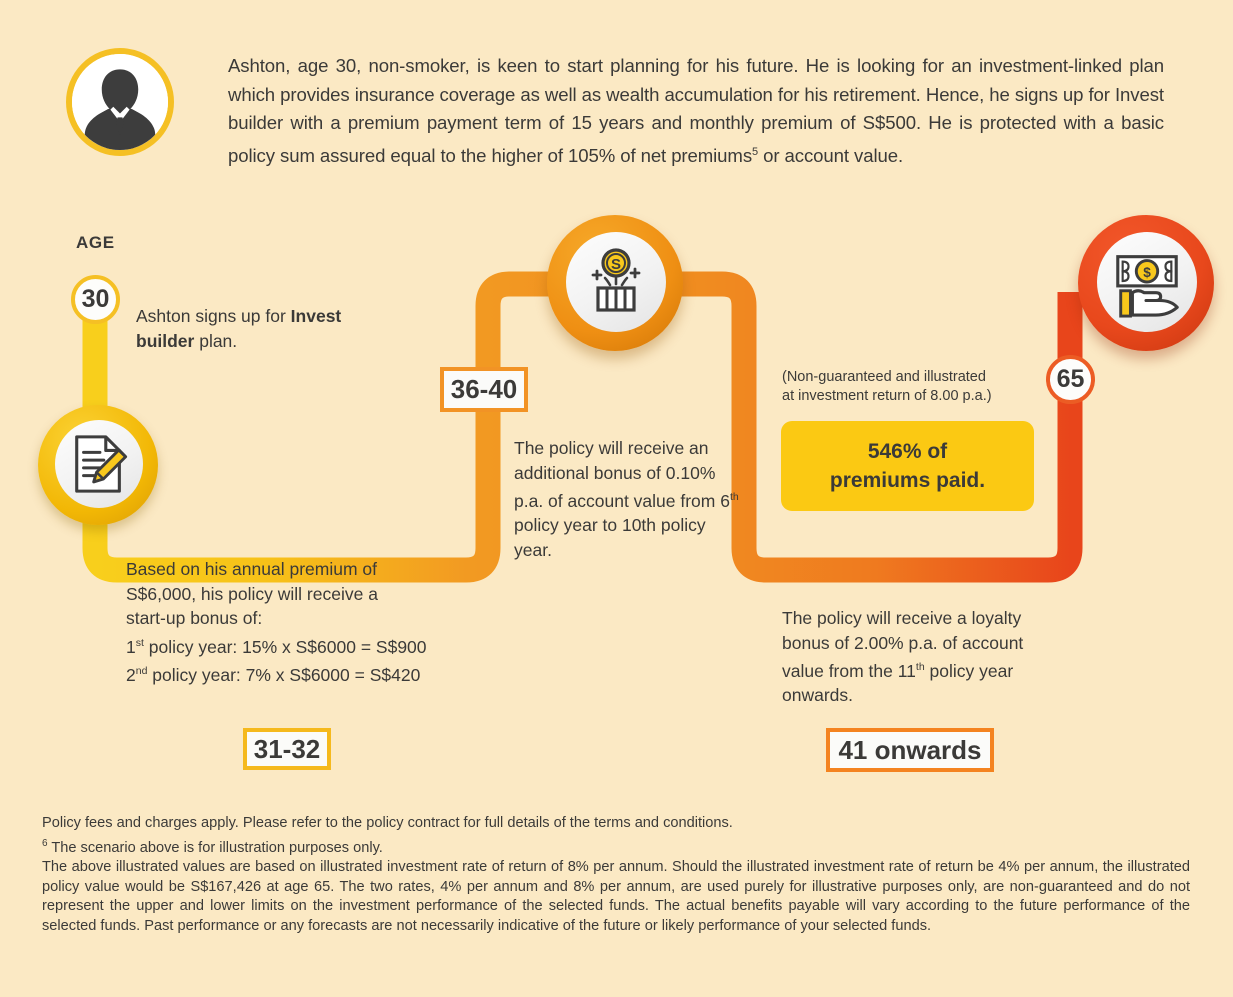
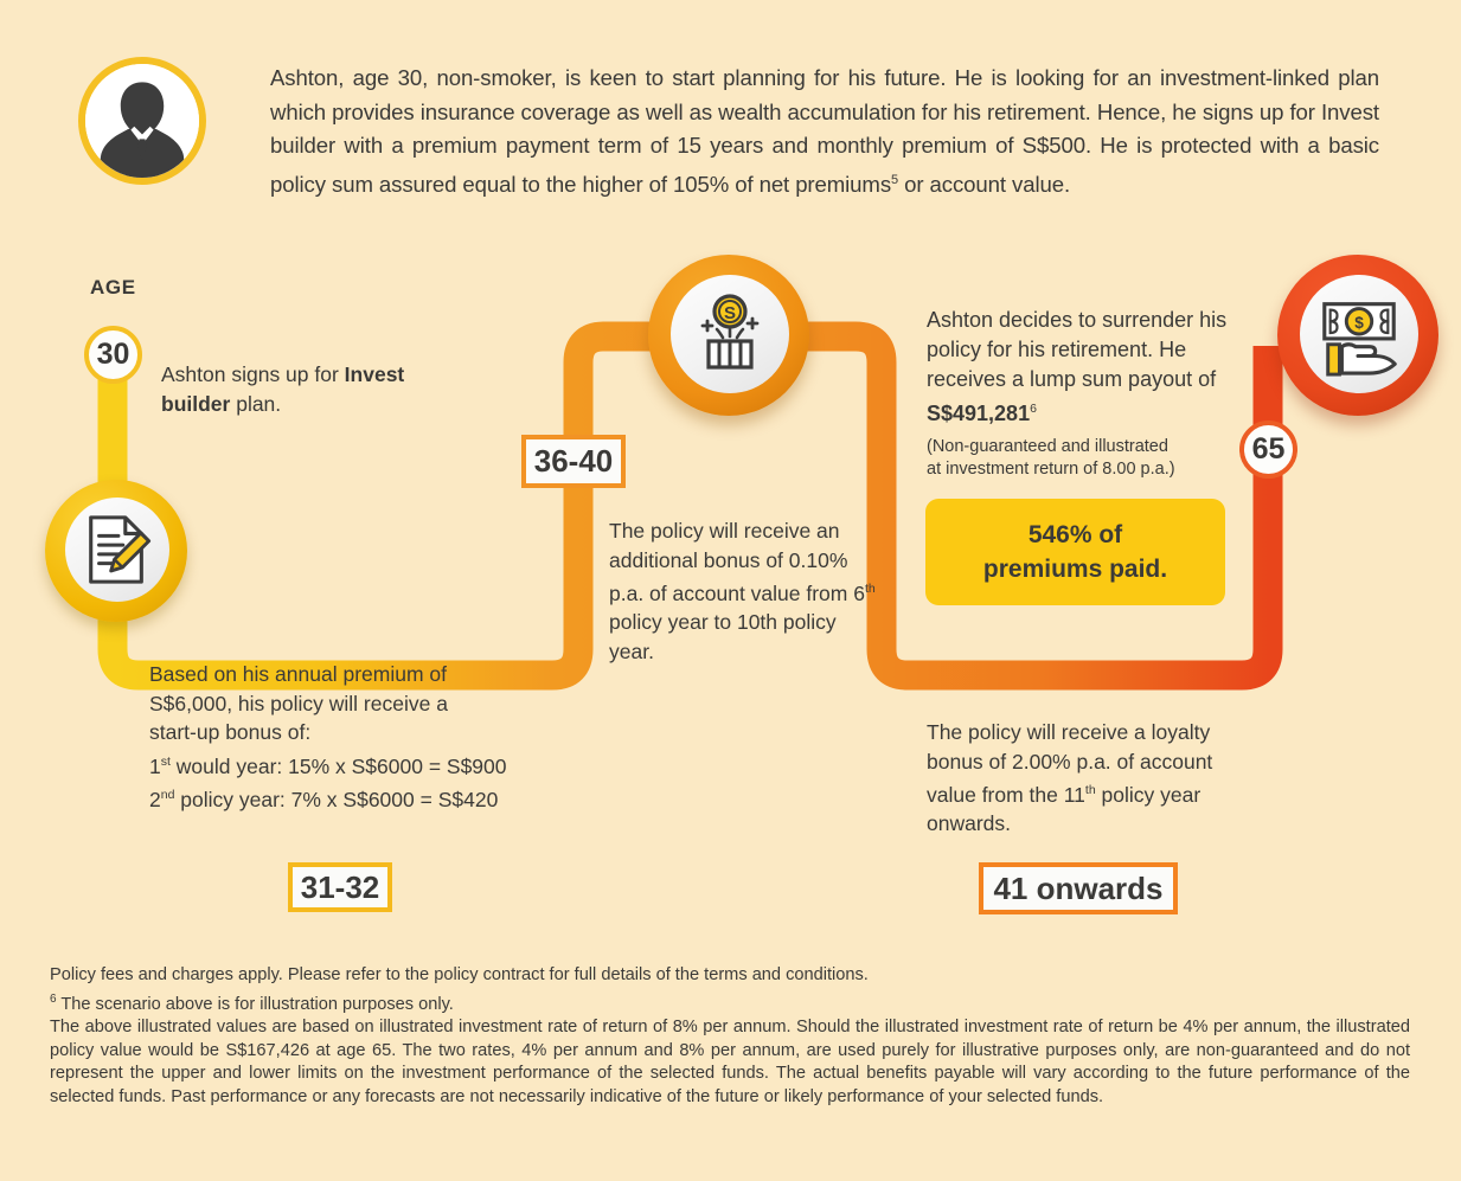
  Ashton, age 30, non-smoker, is keen to start planning for his future. He is looking for an investment-linked plan which provides insurance coverage as well as wealth accumulation for his retirement. Hence, he signs up for Invest builder with a premium payment term of 15 years and monthly premium of S$500. He is protected with a basic policy sum assured equal to the higher of 105% of net premiums5 or account value.
  AGE
  30
  65
  S
  $
  31-32
  36-40
  41 onwards
  Ashton signs up for Invest builder plan.
  Based on his annual premium of
  S$6,000, his policy will receive a
  start-up bonus of:
- 1st policy year: 15% x S$6000 = S$900
+ 1st would year: 15% x S$6000 = S$900
  2nd policy year: 7% x S$6000 = S$420
  The policy will receive an additional bonus of 0.10% p.a. of account value from 6th policy year to 10th policy year.
+ Ashton decides to surrender his policy for his retirement. He receives a lump sum payout of S$491,2816
  (Non-guaranteed and illustrated
  at investment return of 8.00 p.a.)
  546% of
  premiums paid.
  The policy will receive a loyalty bonus of 2.00% p.a. of account value from the 11th policy year onwards.
  Policy fees and charges apply. Please refer to the policy contract for full details of the terms and conditions.
  6 The scenario above is for illustration purposes only.
  The above illustrated values are based on illustrated investment rate of return of 8% per annum. Should the illustrated investment rate of return be 4% per annum, the illustrated policy value would be S$167,426 at age 65. The two rates, 4% per annum and 8% per annum, are used purely for illustrative purposes only, are non-guaranteed and do not represent the upper and lower limits on the investment performance of the selected funds. The actual benefits payable will vary according to the future performance of the selected funds. Past performance or any forecasts are not necessarily indicative of the future or likely performance of your selected funds.
